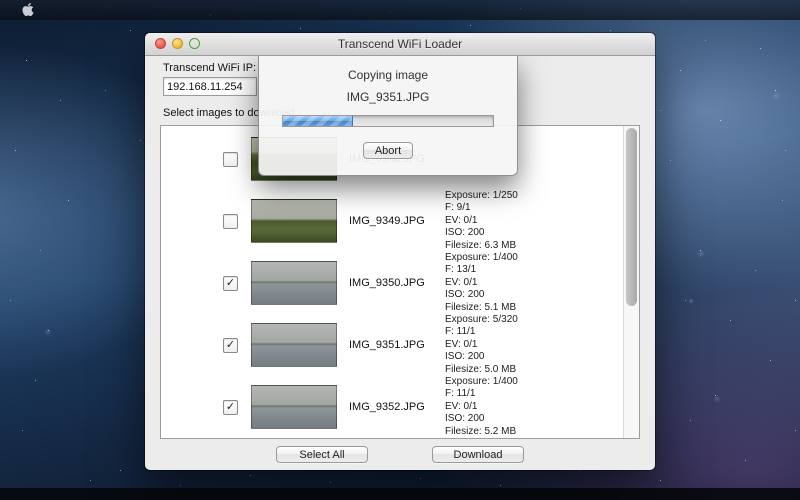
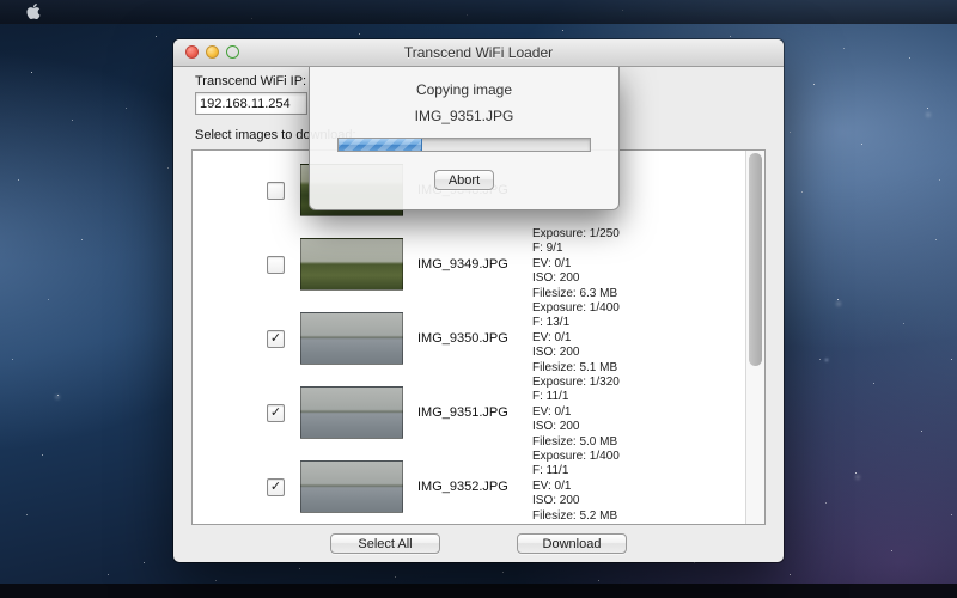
  Transcend WiFi Loader
  Transcend WiFi IP:
  192.168.11.254
  IMG_9349.JPG
  Exposure: 1/250
  F: 9/1
  EV: 0/1
  ISO: 200
  Filesize: 6.3 MB
  ✓
  IMG_9350.JPG
  Exposure: 1/400
  F: 13/1
  EV: 0/1
  ISO: 200
  Filesize: 5.1 MB
  ✓
  IMG_9351.JPG
- Exposure: 5/320
+ Exposure: 1/320
  F: 11/1
  EV: 0/1
  ISO: 200
  Filesize: 5.0 MB
  ✓
  IMG_9352.JPG
  Exposure: 1/400
  F: 11/1
  EV: 0/1
  ISO: 200
  Filesize: 5.2 MB
  Select All
  Download
  Copying image
  IMG_9351.JPG
  Abort
